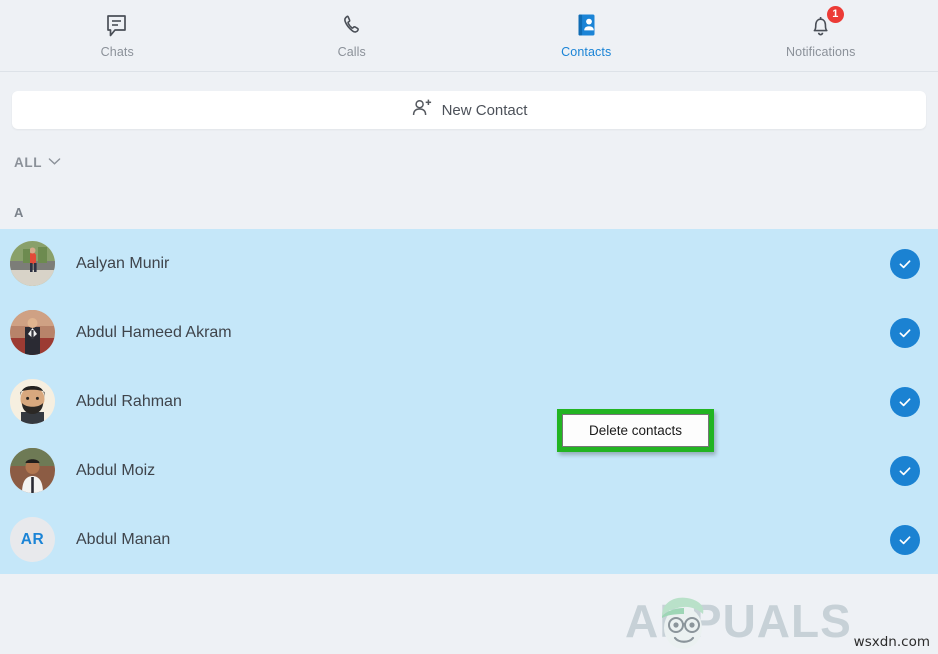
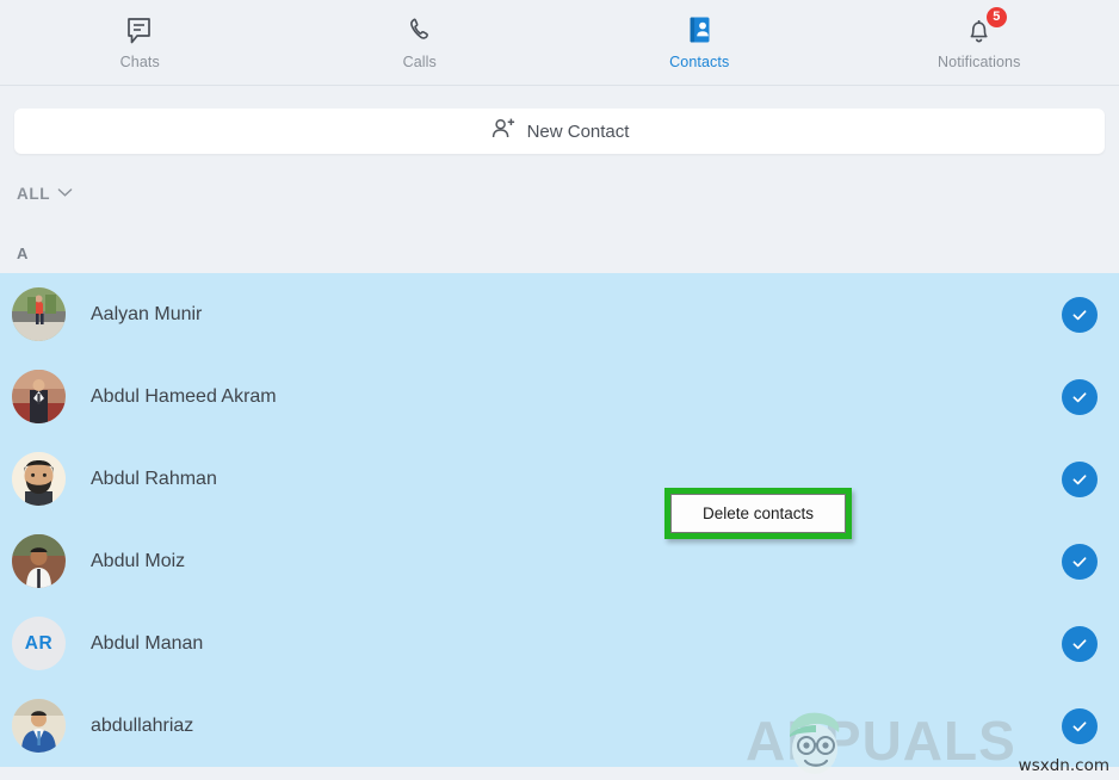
  Chats
  Calls
  Contacts
- 1
+ 5
  Notifications
  New Contact
  ALL
  A
  Aalyan Munir
  Abdul Hameed Akram
  Abdul Rahman
  Abdul Moiz
  AR
  Abdul Manan
+ abdullahriaz
  Delete contacts
  APPUALS
  wsxdn.com
